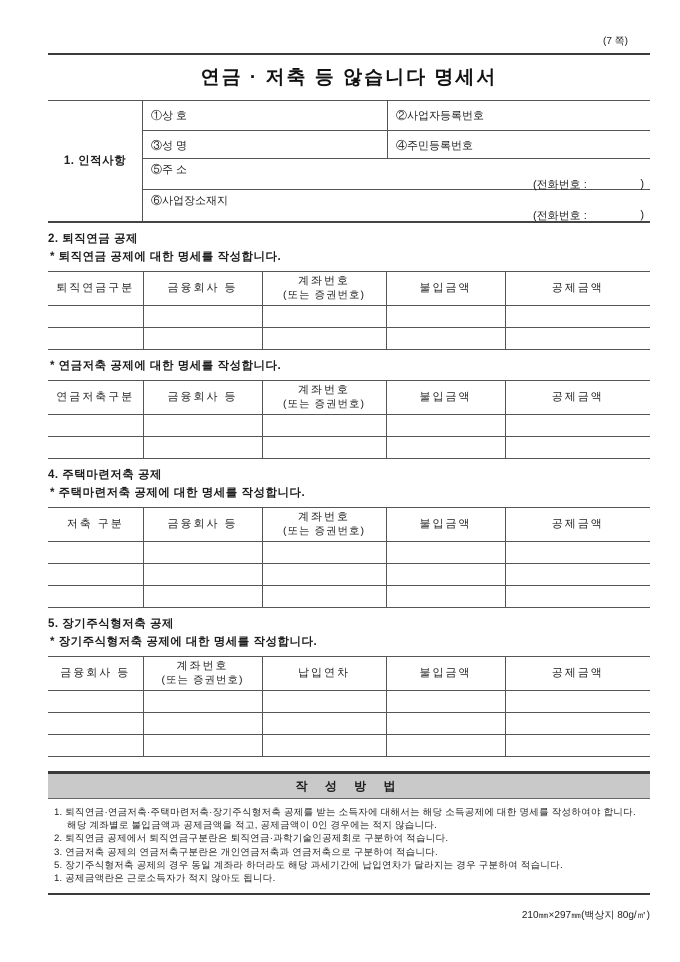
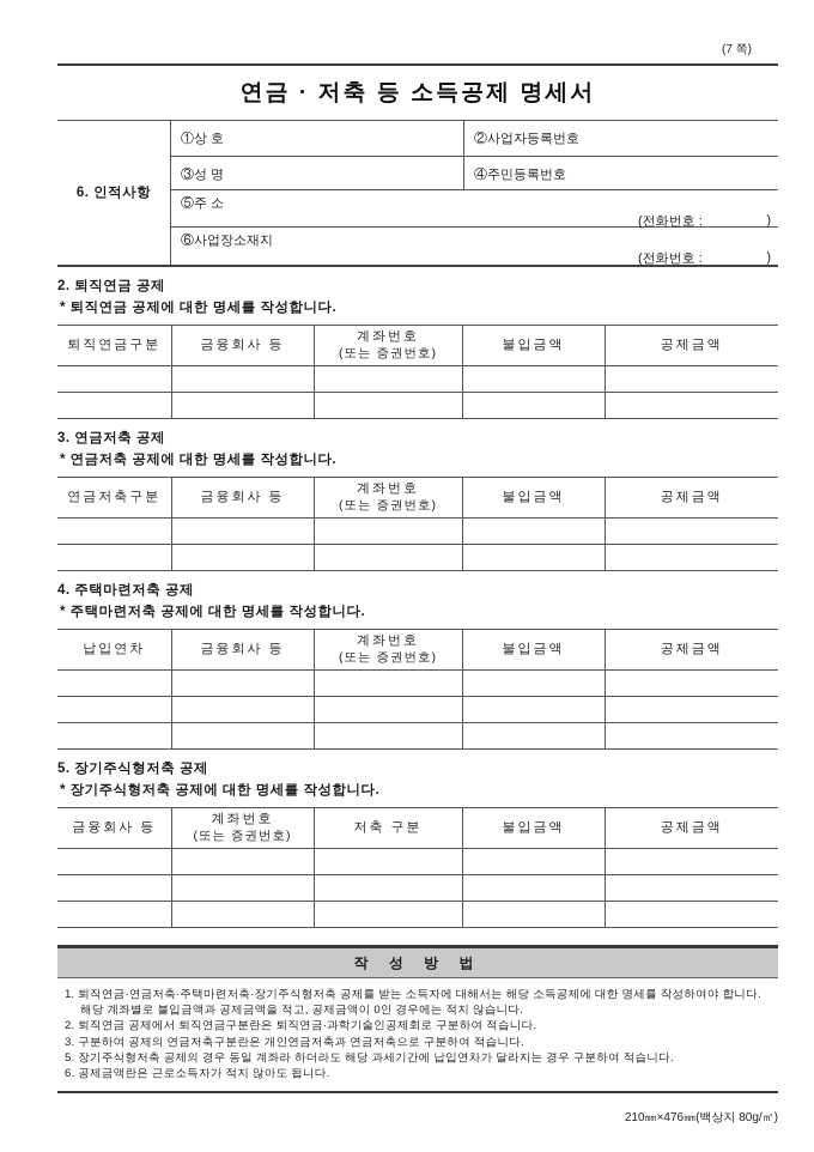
  (7 쪽)
- 연금 · 저축 등 않습니다 명세서
+ 연금 · 저축 등 소득공제 명세서
- 1. 인적사항
+ 6. 인적사항
  ①상 호
  ②사업자등록번호
  ③성 명
  ④주민등록번호
  ⑤주 소
  (전화번호 :
  )
  ⑥사업장소재지
  (전화번호 :
  )
  2. 퇴직연금 공제
  * 퇴직연금 공제에 대한 명세를 작성합니다.
  퇴직연금구분	금융회사 등	계좌번호 (또는 증권번호)	불입금액	공제금액
+ 3. 연금저축 공제
  * 연금저축 공제에 대한 명세를 작성합니다.
  연금저축구분	금융회사 등	계좌번호 (또는 증권번호)	불입금액	공제금액
  4. 주택마련저축 공제
  * 주택마련저축 공제에 대한 명세를 작성합니다.
- 저축 구분	금융회사 등	계좌번호 (또는 증권번호)	불입금액	공제금액
+ 납입연차	금융회사 등	계좌번호 (또는 증권번호)	불입금액	공제금액
  5. 장기주식형저축 공제
  * 장기주식형저축 공제에 대한 명세를 작성합니다.
- 금융회사 등	계좌번호 (또는 증권번호)	납입연차	불입금액	공제금액
+ 금융회사 등	계좌번호 (또는 증권번호)	저축 구분	불입금액	공제금액
  작 성 방 법
  1. 퇴직연금·연금저축·주택마련저축·장기주식형저축 공제를 받는 소득자에 대해서는 해당 소득공제에 대한 명세를 작성하여야 합니다.
  해당 계좌별로 불입금액과 공제금액을 적고, 공제금액이 0인 경우에는 적지 않습니다.
  2. 퇴직연금 공제에서 퇴직연금구분란은 퇴직연금·과학기술인공제회로 구분하여 적습니다.
- 3. 연금저축 공제의 연금저축구분란은 개인연금저축과 연금저축으로 구분하여 적습니다.
+ 3. 구분하여 공제의 연금저축구분란은 개인연금저축과 연금저축으로 구분하여 적습니다.
  5. 장기주식형저축 공제의 경우 동일 계좌라 하더라도 해당 과세기간에 납입연차가 달라지는 경우 구분하여 적습니다.
- 1. 공제금액란은 근로소득자가 적지 않아도 됩니다.
+ 6. 공제금액란은 근로소득자가 적지 않아도 됩니다.
- 210㎜×297㎜(백상지 80g/㎡)
+ 210㎜×476㎜(백상지 80g/㎡)
